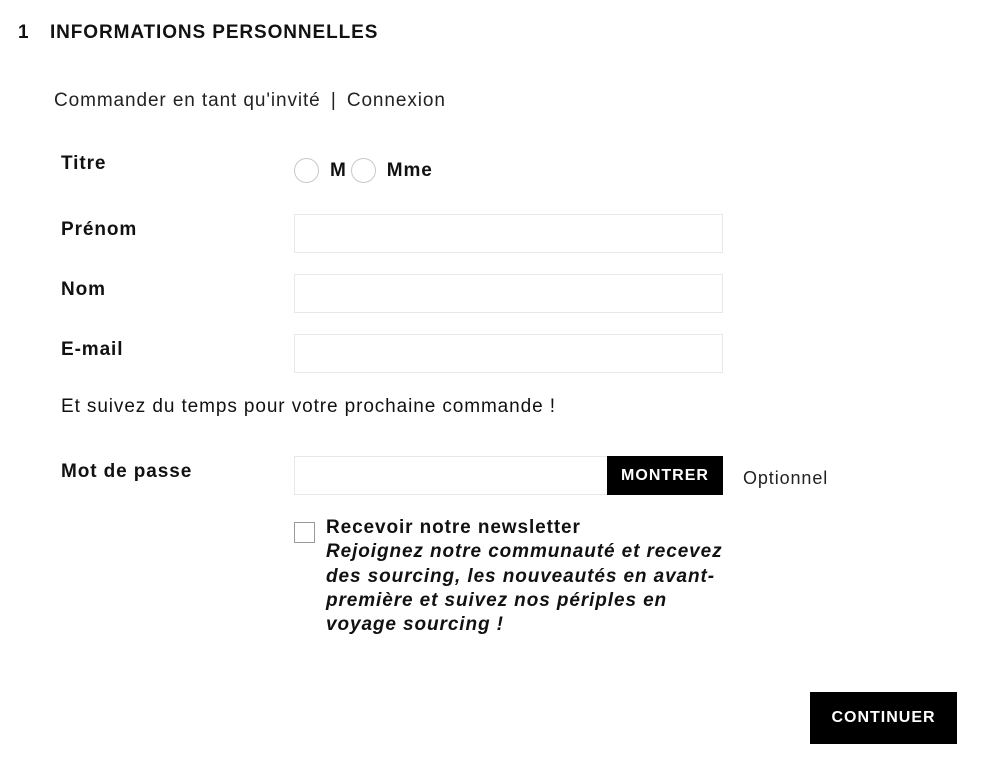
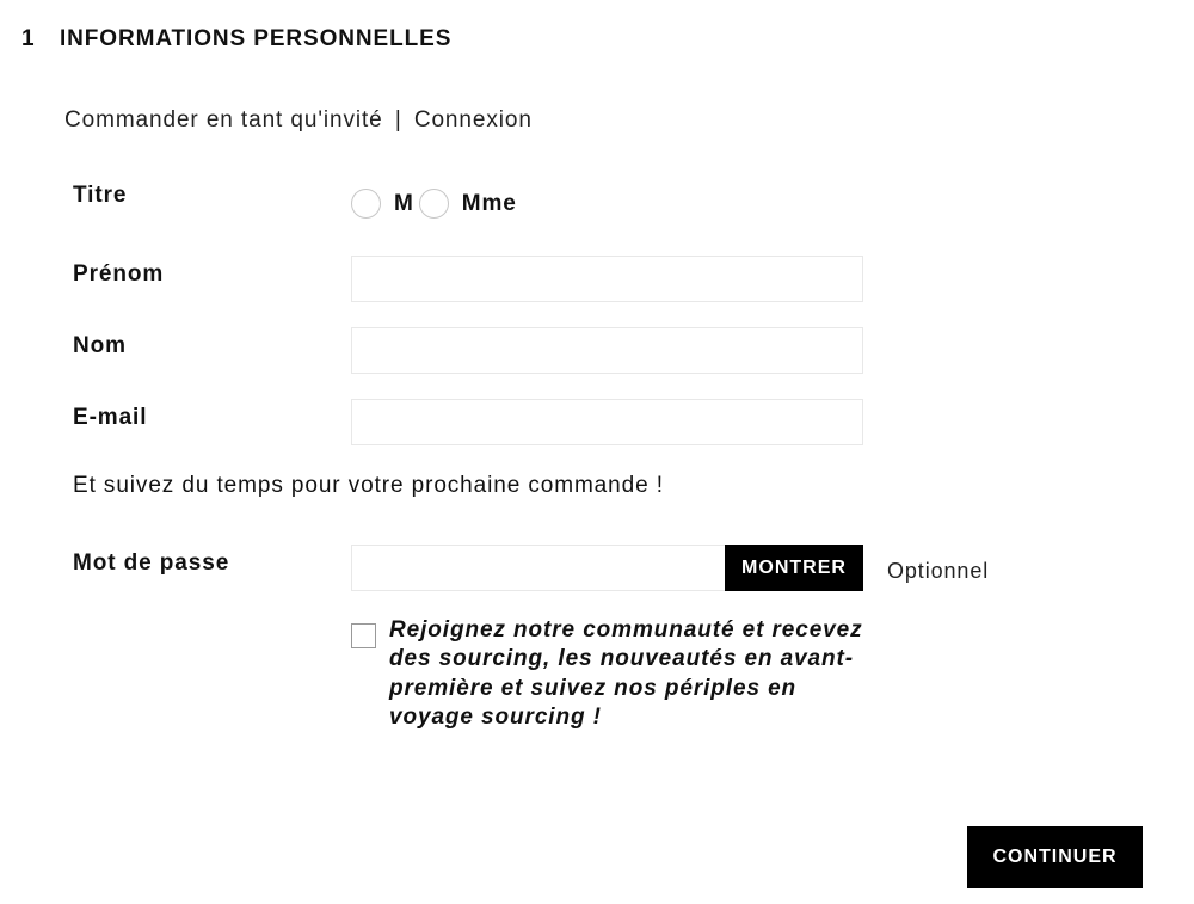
  1
  INFORMATIONS PERSONNELLES
  Commander en tant qu'invité | Connexion
  Titre
  M
  Mme
  Prénom
  Nom
  E-mail
  Et suivez du temps pour votre prochaine commande !
  Mot de passe
  MONTRER
  Optionnel
- Recevoir notre newsletter
  Rejoignez notre communauté et recevez des sourcing, les nouveautés en avant-première et suivez nos périples en voyage sourcing !
  CONTINUER
